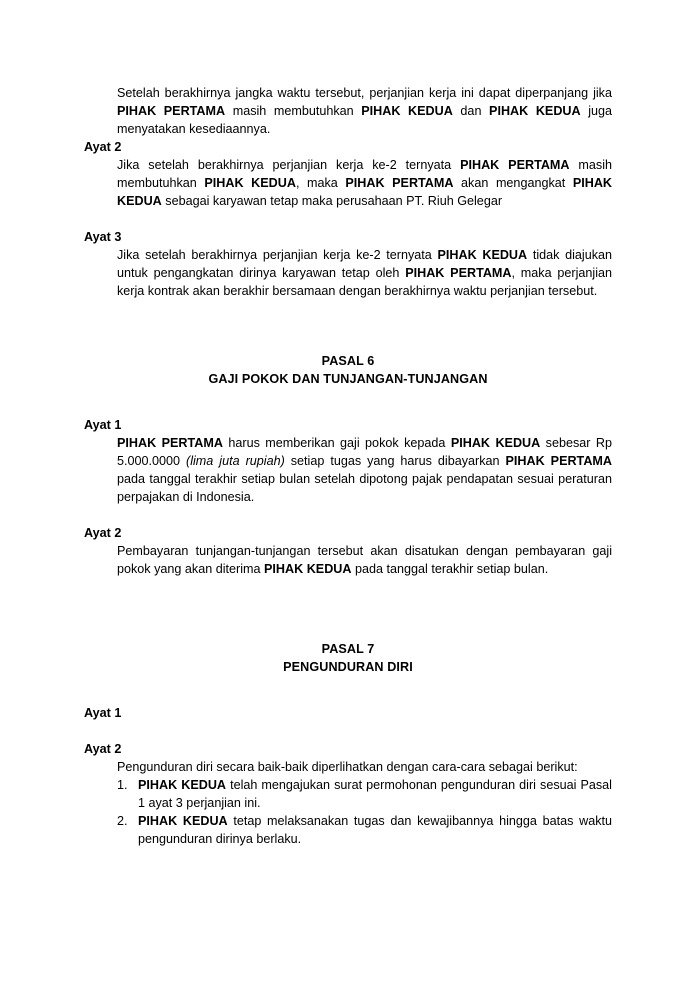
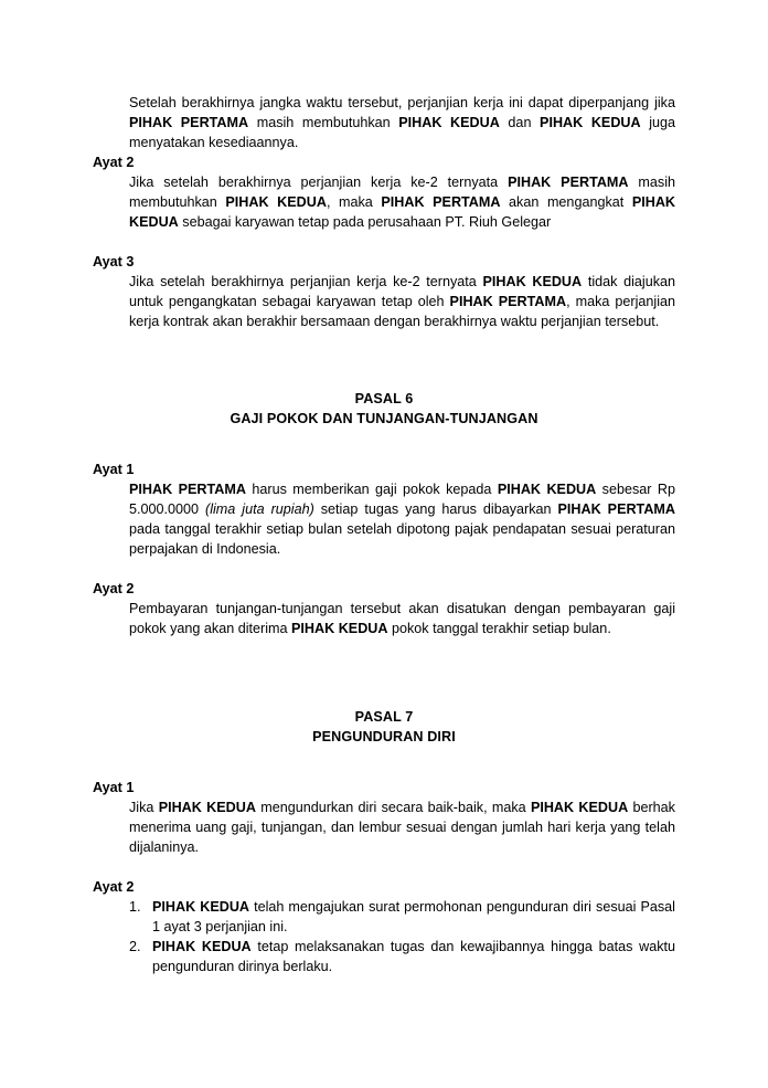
  Setelah berakhirnya jangka waktu tersebut, perjanjian kerja ini dapat diperpanjang jika PIHAK PERTAMA masih membutuhkan PIHAK KEDUA dan PIHAK KEDUA juga menyatakan kesediaannya.
  Ayat 2
- Jika setelah berakhirnya perjanjian kerja ke-2 ternyata PIHAK PERTAMA masih membutuhkan PIHAK KEDUA, maka PIHAK PERTAMA akan mengangkat PIHAK KEDUA sebagai karyawan tetap maka perusahaan PT. Riuh Gelegar
+ Jika setelah berakhirnya perjanjian kerja ke-2 ternyata PIHAK PERTAMA masih membutuhkan PIHAK KEDUA, maka PIHAK PERTAMA akan mengangkat PIHAK KEDUA sebagai karyawan tetap pada perusahaan PT. Riuh Gelegar
  Ayat 3
- Jika setelah berakhirnya perjanjian kerja ke-2 ternyata PIHAK KEDUA tidak diajukan untuk pengangkatan dirinya karyawan tetap oleh PIHAK PERTAMA, maka perjanjian kerja kontrak akan berakhir bersamaan dengan berakhirnya waktu perjanjian tersebut.
+ Jika setelah berakhirnya perjanjian kerja ke-2 ternyata PIHAK KEDUA tidak diajukan untuk pengangkatan sebagai karyawan tetap oleh PIHAK PERTAMA, maka perjanjian kerja kontrak akan berakhir bersamaan dengan berakhirnya waktu perjanjian tersebut.
  PASAL 6
  GAJI POKOK DAN TUNJANGAN-TUNJANGAN
  Ayat 1
  PIHAK PERTAMA harus memberikan gaji pokok kepada PIHAK KEDUA sebesar Rp 5.000.0000 (lima juta rupiah) setiap tugas yang harus dibayarkan PIHAK PERTAMA pada tanggal terakhir setiap bulan setelah dipotong pajak pendapatan sesuai peraturan perpajakan di Indonesia.
  Ayat 2
- Pembayaran tunjangan-tunjangan tersebut akan disatukan dengan pembayaran gaji pokok yang akan diterima PIHAK KEDUA pada tanggal terakhir setiap bulan.
+ Pembayaran tunjangan-tunjangan tersebut akan disatukan dengan pembayaran gaji pokok yang akan diterima PIHAK KEDUA pokok tanggal terakhir setiap bulan.
  PASAL 7
  PENGUNDURAN DIRI
  Ayat 1
+ Jika PIHAK KEDUA mengundurkan diri secara baik-baik, maka PIHAK KEDUA berhak menerima uang gaji, tunjangan, dan lembur sesuai dengan jumlah hari kerja yang telah dijalaninya.
  Ayat 2
- Pengunduran diri secara baik-baik diperlihatkan dengan cara-cara sebagai berikut:
  1.
  PIHAK KEDUA telah mengajukan surat permohonan pengunduran diri sesuai Pasal 1 ayat 3 perjanjian ini.
  2.
  PIHAK KEDUA tetap melaksanakan tugas dan kewajibannya hingga batas waktu pengunduran dirinya berlaku.
